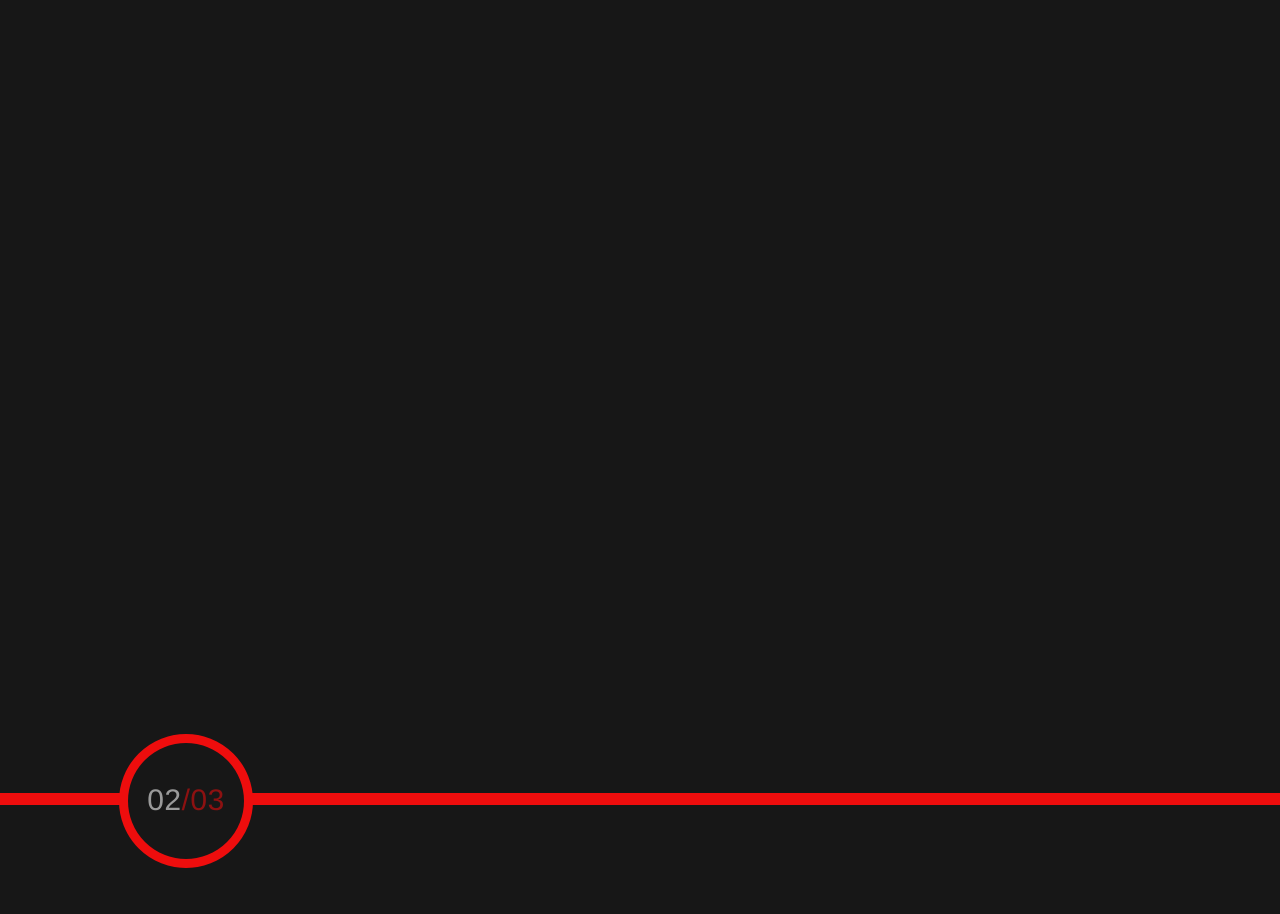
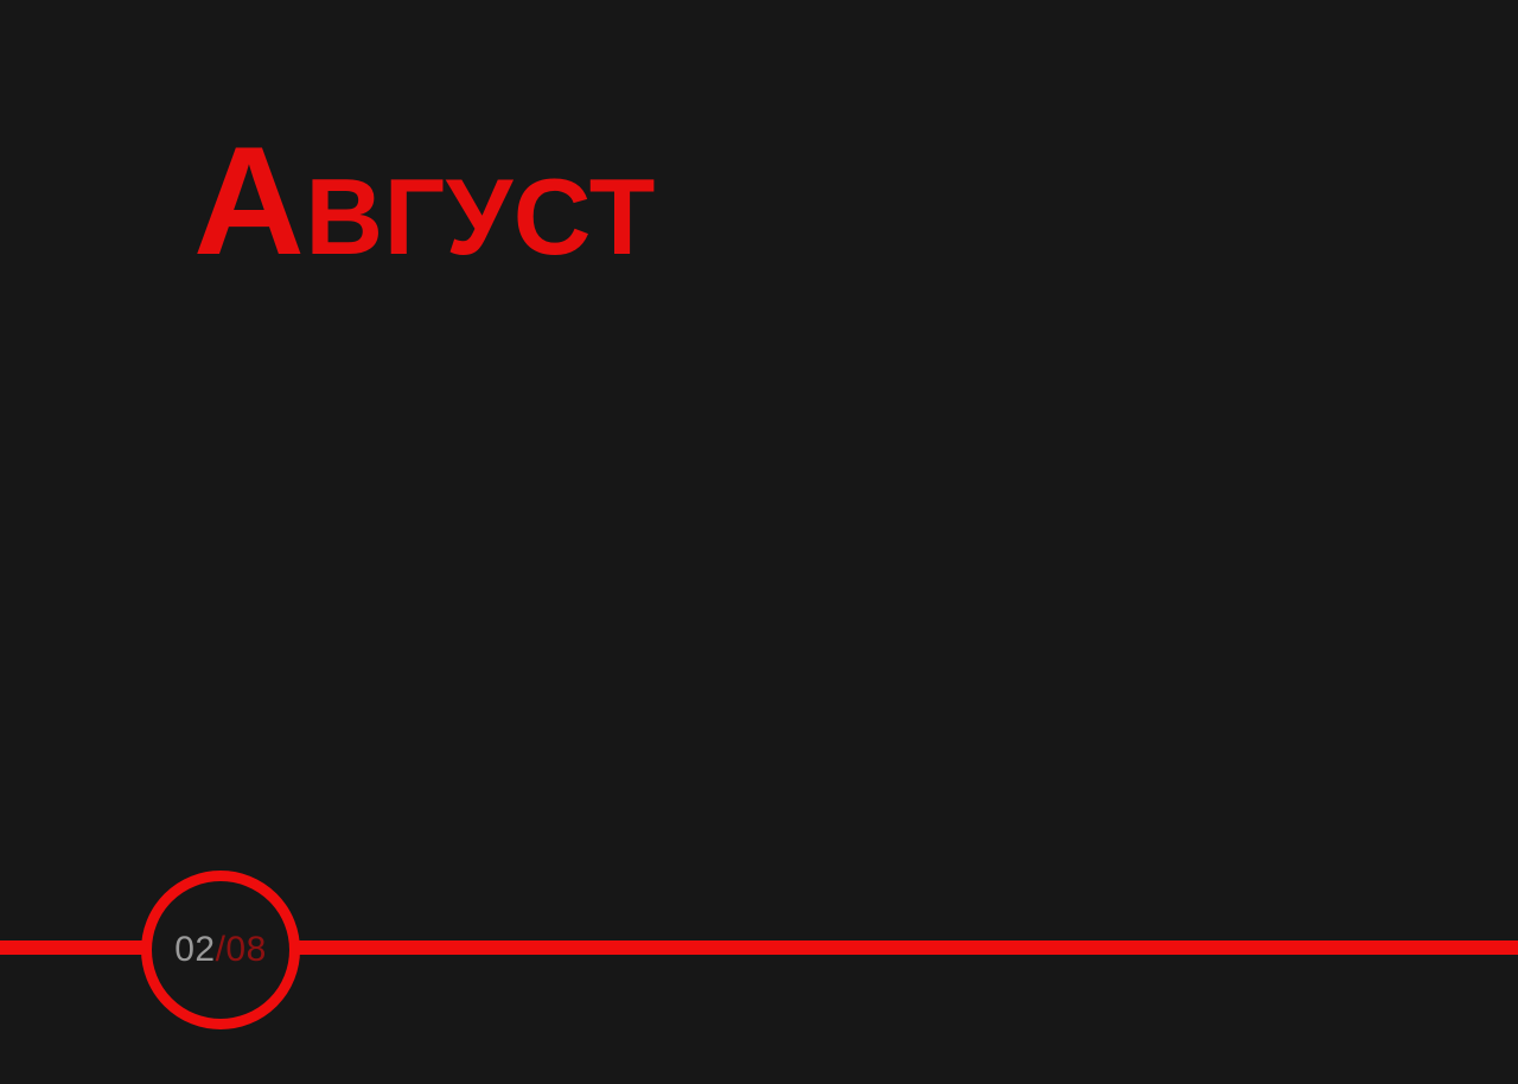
+ Август
- 02/03
+ 02/08
